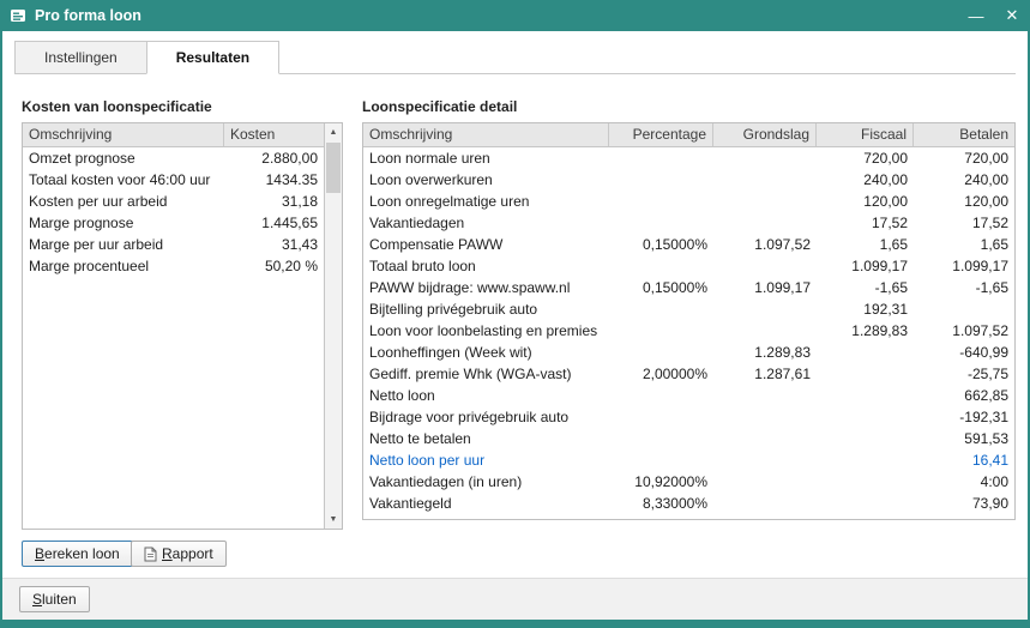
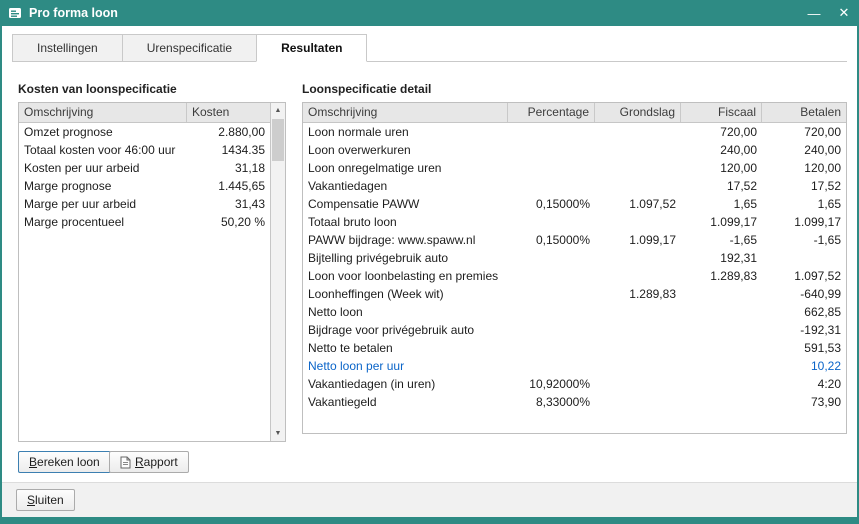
  Pro forma loon
  —
  ✕
  Instellingen
+ Urenspecificatie
  Resultaten
  Kosten van loonspecificatie
  Omschrijving
  Kosten
  Omzet prognose
  2.880,00
  Totaal kosten voor 46:00 uur
  1434.35
  Kosten per uur arbeid
  31,18
  Marge prognose
  1.445,65
  Marge per uur arbeid
  31,43
  Marge procentueel
  50,20 %
  Bereken loon
  Rapport
  Loonspecificatie detail
  Omschrijving
  Percentage
  Grondslag
  Fiscaal
  Betalen
  Loon normale uren
  720,00
  720,00
  Loon overwerkuren
  240,00
  240,00
  Loon onregelmatige uren
  120,00
  120,00
  Vakantiedagen
  17,52
  17,52
  Compensatie PAWW
  0,15000%
  1.097,52
  1,65
  1,65
  Totaal bruto loon
  1.099,17
  1.099,17
  PAWW bijdrage: www.spaww.nl
  0,15000%
  1.099,17
  -1,65
  -1,65
  Bijtelling privégebruik auto
  192,31
  Loon voor loonbelasting en premies
  1.289,83
  1.097,52
  Loonheffingen (Week wit)
  1.289,83
  -640,99
- Gediff. premie Whk (WGA-vast)
- 2,00000%
- 1.287,61
- -25,75
  Netto loon
  662,85
  Bijdrage voor privégebruik auto
  -192,31
  Netto te betalen
  591,53
  Netto loon per uur
- 16,41
+ 10,22
  Vakantiedagen (in uren)
  10,92000%
- 4:00
+ 4:20
  Vakantiegeld
  8,33000%
  73,90
  Sluiten
